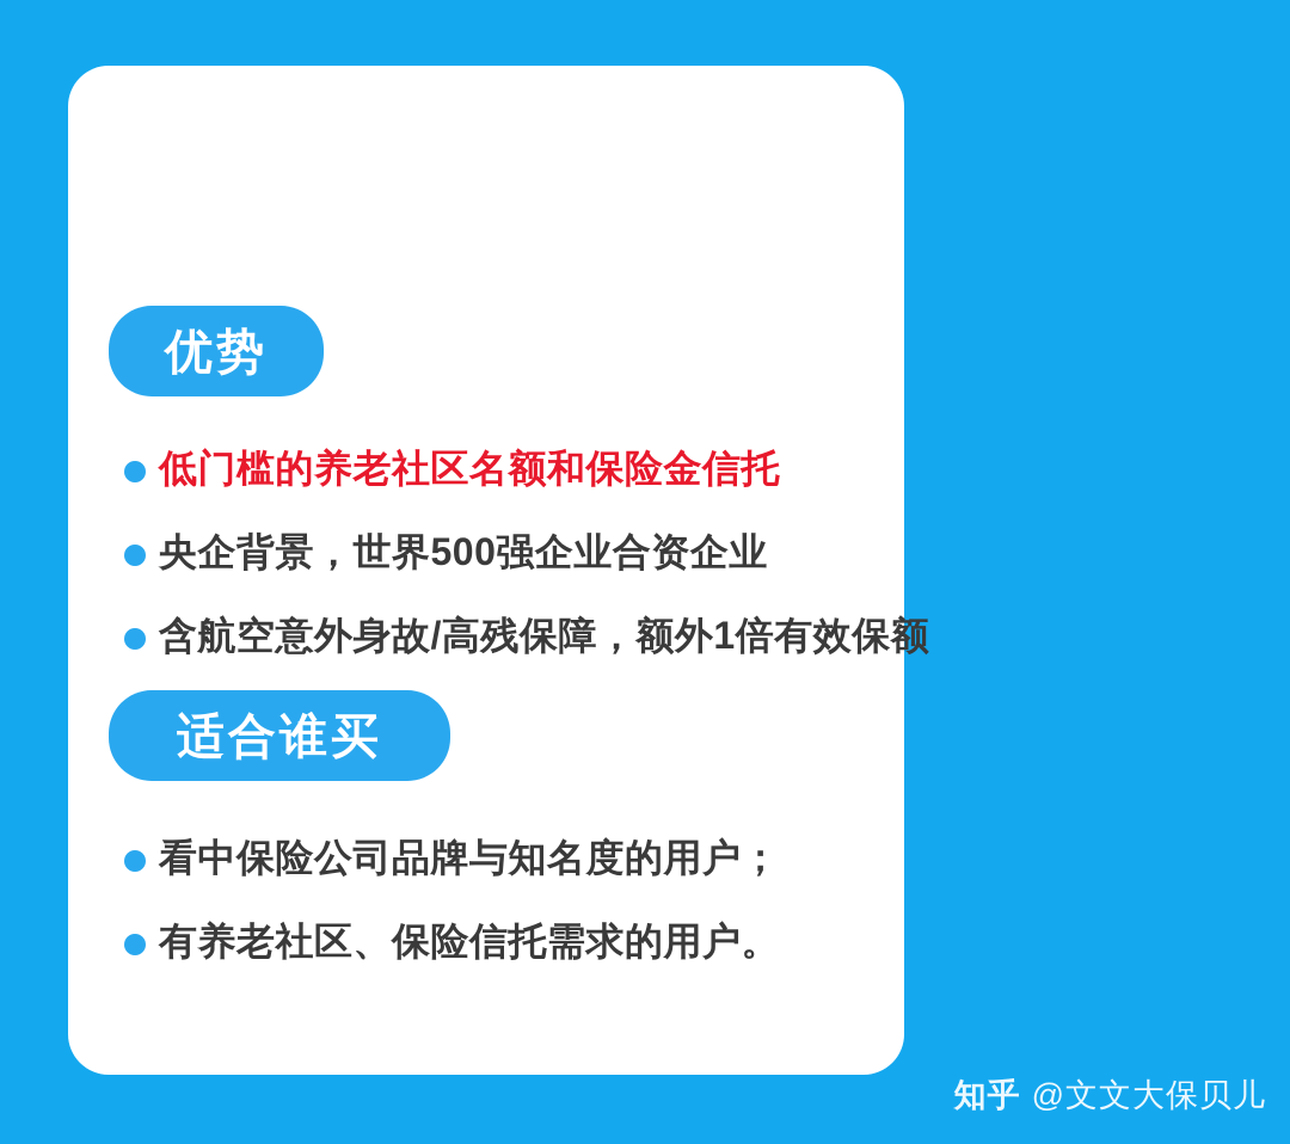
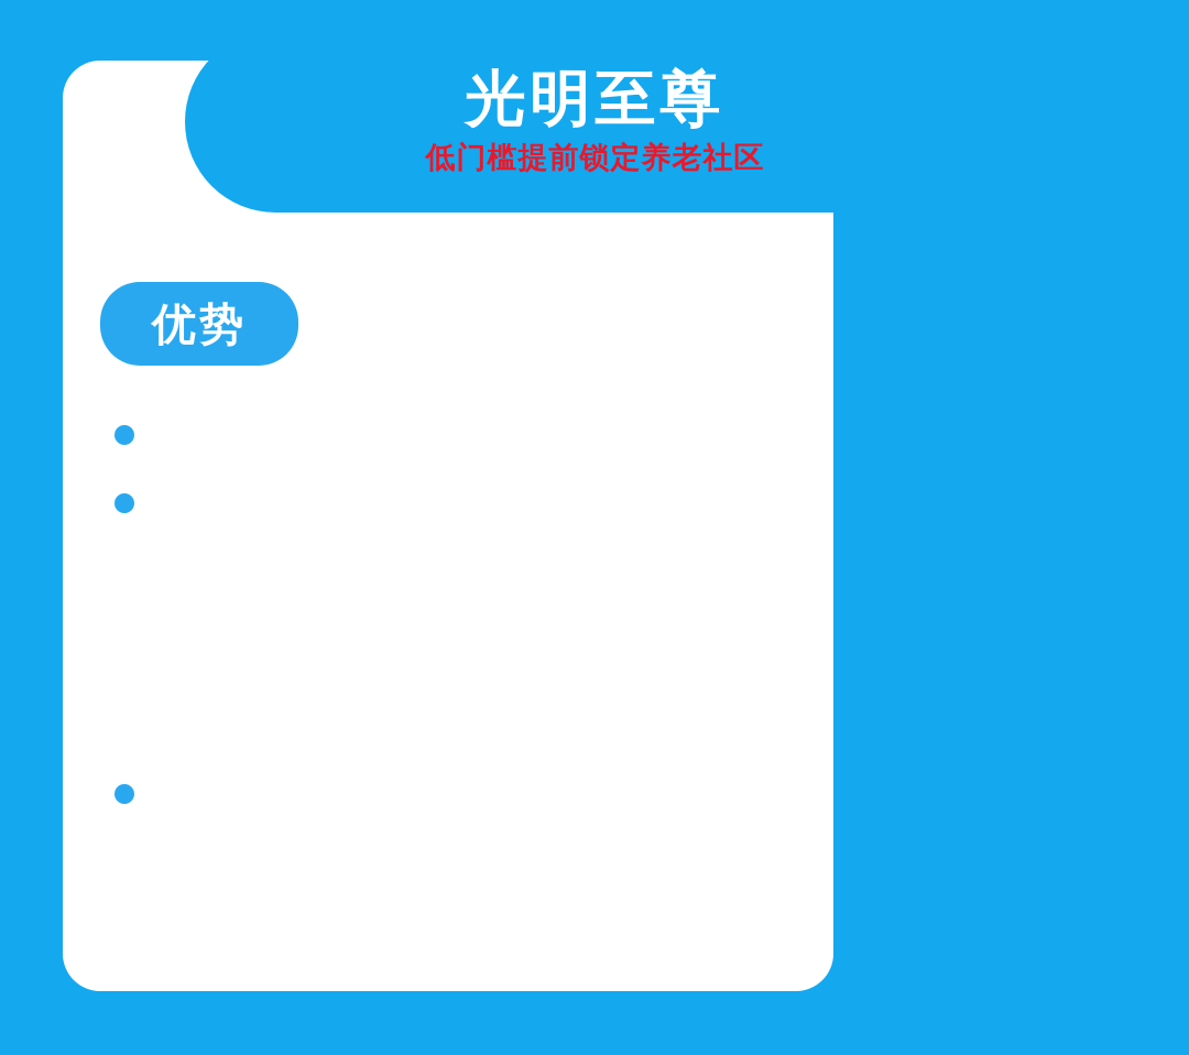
+ 光明至尊
+ 低门槛提前锁定养老社区
  优势
- 低门槛的养老社区名额和保险金信托
- 央企背景，世界500强企业合资企业
- 含航空意外身故/高残保障，额外1倍有效保额
- 适合谁买
- 看中保险公司品牌与知名度的用户；
- 有养老社区、保险信托需求的用户。
- 知乎
- @文文大保贝儿
